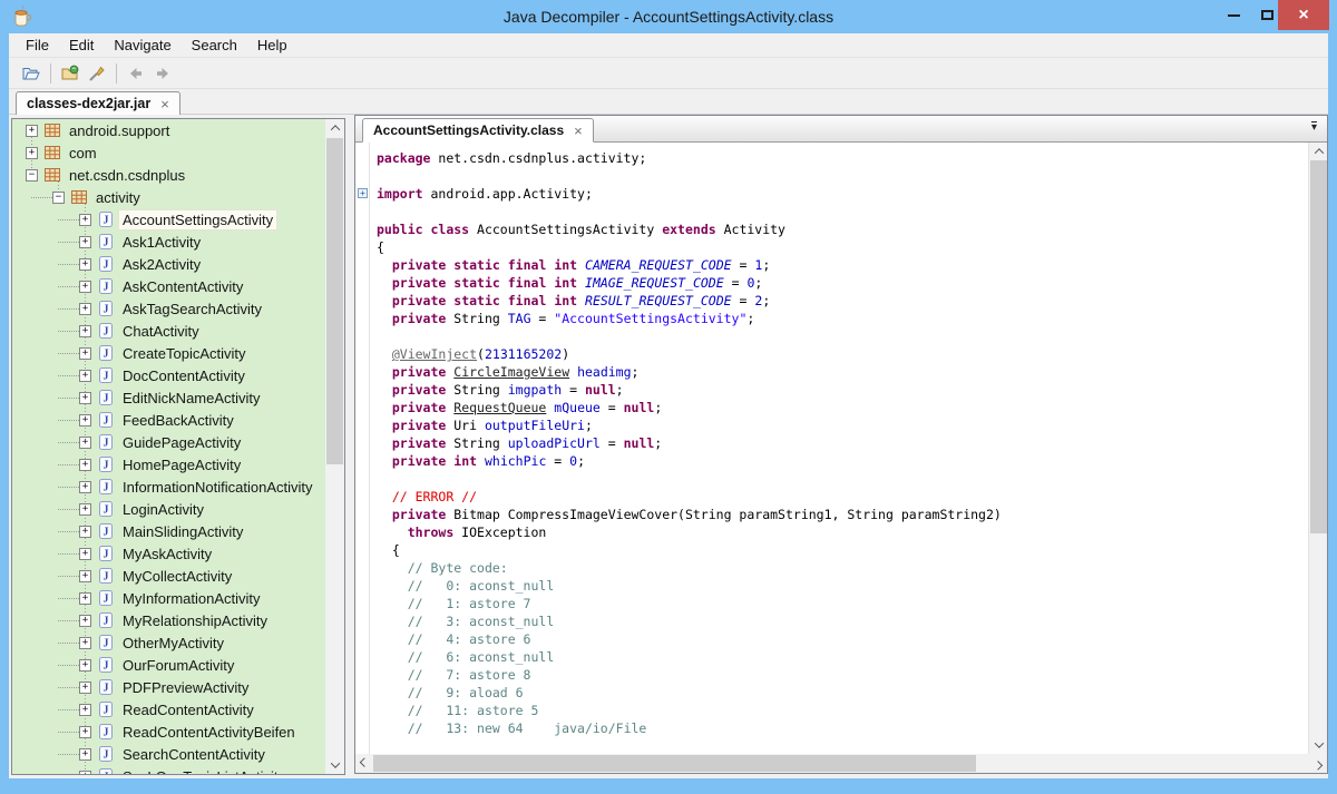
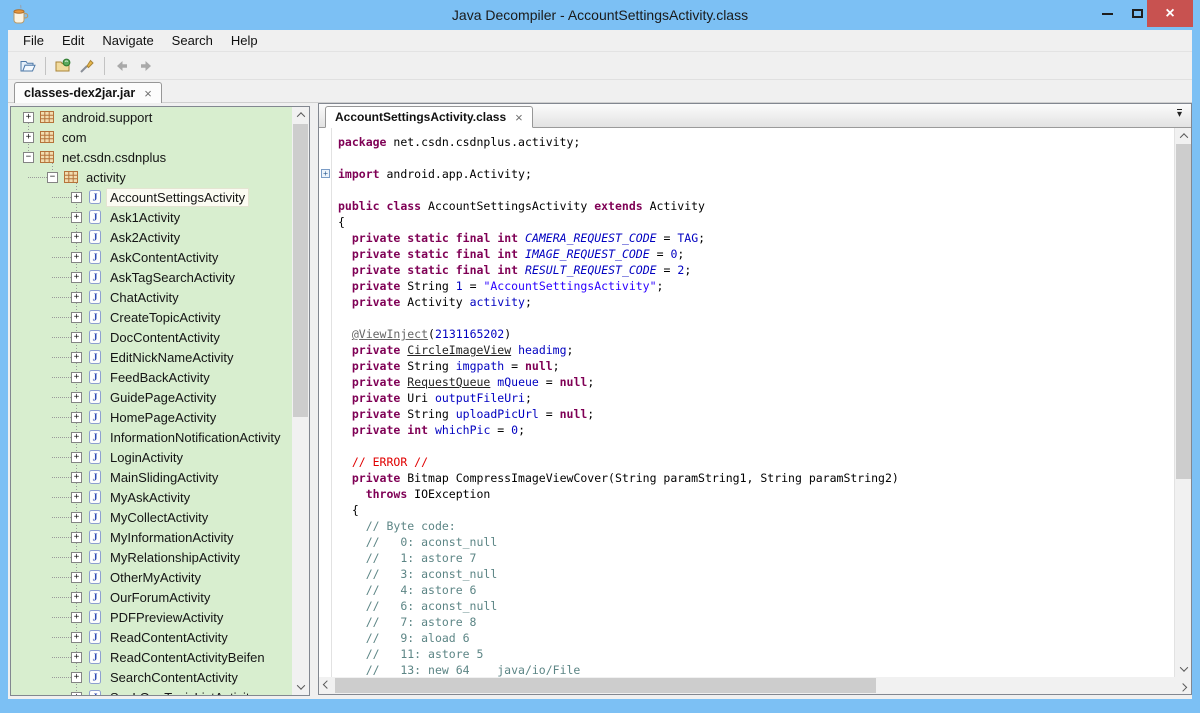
  Java Decompiler - AccountSettingsActivity.class
  ×
  File
  Edit
  Navigate
  Search
  Help
  classes-dex2jar.jar
  ×
  +
  android.support
  +
  com
  −
  net.csdn.csdnplus
  −
  activity
  +
  J
  AccountSettingsActivity
  +
  J
  Ask1Activity
  +
  J
  Ask2Activity
  +
  J
  AskContentActivity
  +
  J
  AskTagSearchActivity
  +
  J
  ChatActivity
  +
  J
  CreateTopicActivity
  +
  J
  DocContentActivity
  +
  J
  EditNickNameActivity
  +
  J
  FeedBackActivity
  +
  J
  GuidePageActivity
  +
  J
  HomePageActivity
  +
  J
  InformationNotificationActivity
  +
  J
  LoginActivity
  +
  J
  MainSlidingActivity
  +
  J
  MyAskActivity
  +
  J
  MyCollectActivity
  +
  J
  MyInformationActivity
  +
  J
  MyRelationshipActivity
  +
  J
  OtherMyActivity
  +
  J
  OurForumActivity
  +
  J
  PDFPreviewActivity
  +
  J
  ReadContentActivity
  +
  J
  ReadContentActivityBeifen
  +
  J
  SearchContentActivity
  AccountSettingsActivity.class
  ×
  ▾
  +
  package net.csdn.csdnplus.activity;
  import android.app.Activity;
  public class AccountSettingsActivity extends Activity
  {
- private static final int CAMERA_REQUEST_CODE = 1;
+ private static final int CAMERA_REQUEST_CODE = TAG;
  private static final int IMAGE_REQUEST_CODE = 0;
  private static final int RESULT_REQUEST_CODE = 2;
- private String TAG = "AccountSettingsActivity";
+ private String 1 = "AccountSettingsActivity";
+ private Activity activity;
  @ViewInject(2131165202)
  private CircleImageView headimg;
  private String imgpath = null;
  private RequestQueue mQueue = null;
  private Uri outputFileUri;
  private String uploadPicUrl = null;
  private int whichPic = 0;
  // ERROR //
  private Bitmap CompressImageViewCover(String paramString1, String paramString2)
  throws IOException
  {
  // Byte code:
  // 0: aconst_null
  // 1: astore 7
  // 3: aconst_null
  // 4: astore 6
  // 6: aconst_null
  // 7: astore 8
  // 9: aload 6
  // 11: astore 5
  // 13: new 64 java/io/File
